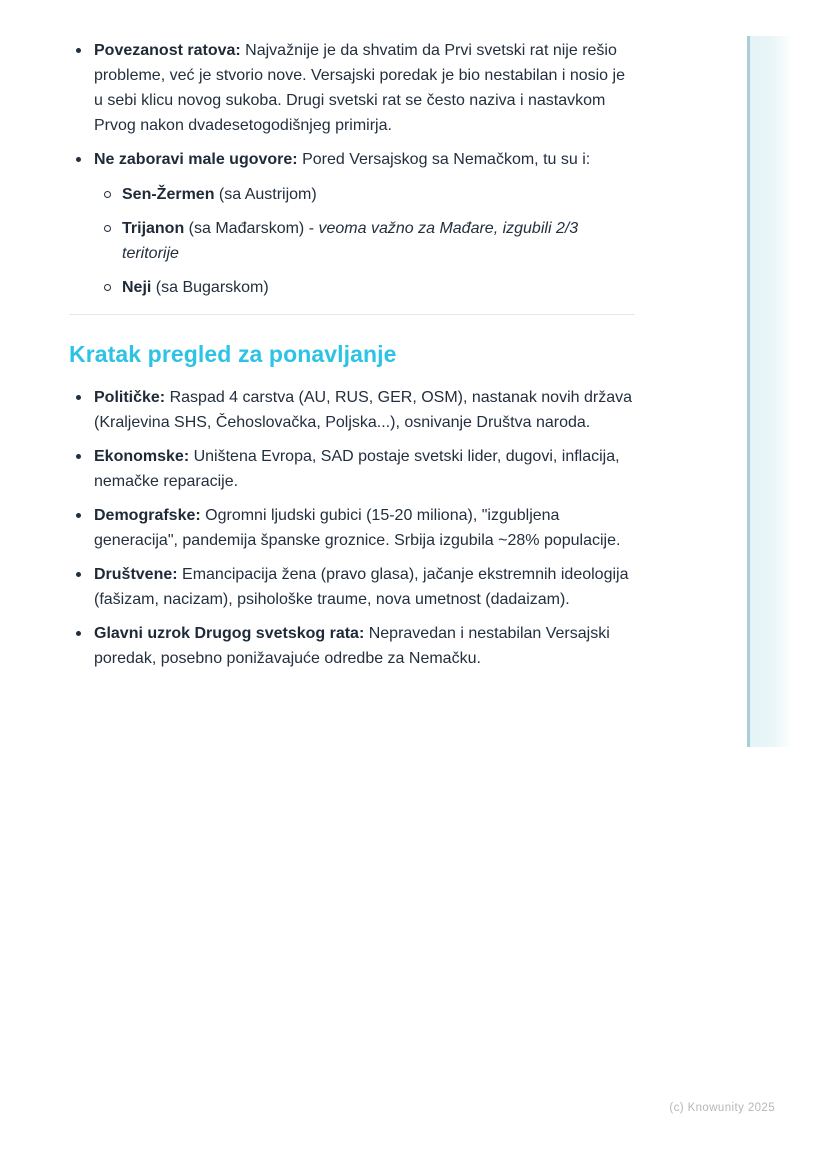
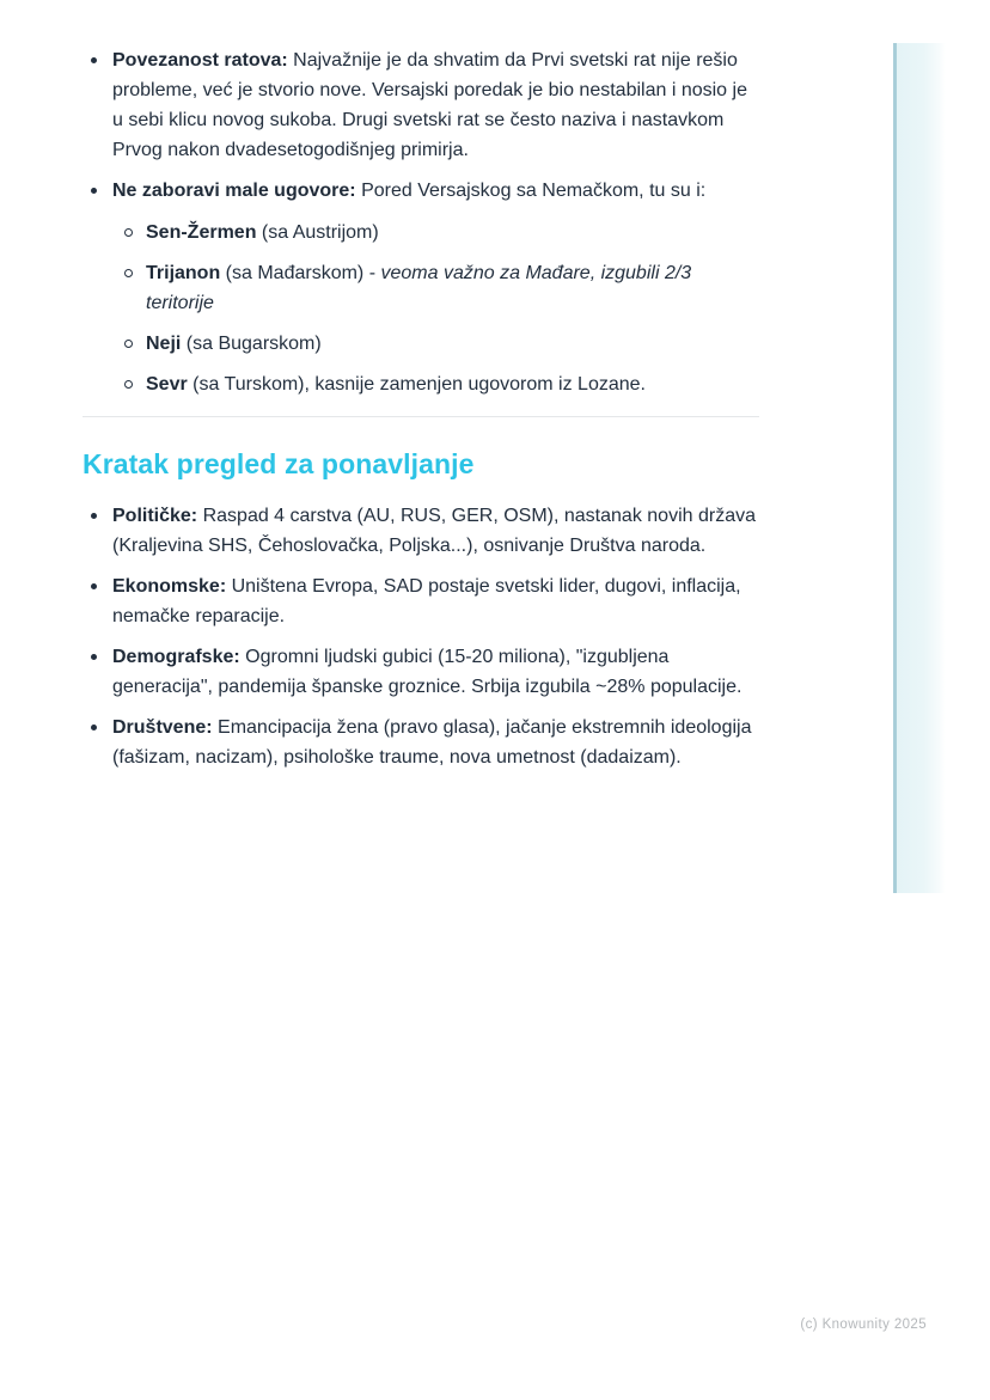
  Povezanost ratova: Najvažnije je da shvatim da Prvi svetski rat nije rešio probleme, već je stvorio nove. Versajski poredak je bio nestabilan i nosio je u sebi klicu novog sukoba. Drugi svetski rat se često naziva i nastavkom Prvog nakon dvadesetogodišnjeg primirja.
  Ne zaboravi male ugovore: Pored Versajskog sa Nemačkom, tu su i:
  Sen-Žermen (sa Austrijom)
  Trijanon (sa Mađarskom) - veoma važno za Mađare, izgubili 2/3 teritorije
  Neji (sa Bugarskom)
+ Sevr (sa Turskom), kasnije zamenjen ugovorom iz Lozane.
  Kratak pregled za ponavljanje
  Političke: Raspad 4 carstva (AU, RUS, GER, OSM), nastanak novih država (Kraljevina SHS, Čehoslovačka, Poljska...), osnivanje Društva naroda.
  Ekonomske: Uništena Evropa, SAD postaje svetski lider, dugovi, inflacija, nemačke reparacije.
  Demografske: Ogromni ljudski gubici (15-20 miliona), "izgubljena generacija", pandemija španske groznice. Srbija izgubila ~28% populacije.
  Društvene: Emancipacija žena (pravo glasa), jačanje ekstremnih ideologija (fašizam, nacizam), psihološke traume, nova umetnost (dadaizam).
- Glavni uzrok Drugog svetskog rata: Nepravedan i nestabilan Versajski poredak, posebno ponižavajuće odredbe za Nemačku.
  (c) Knowunity 2025
